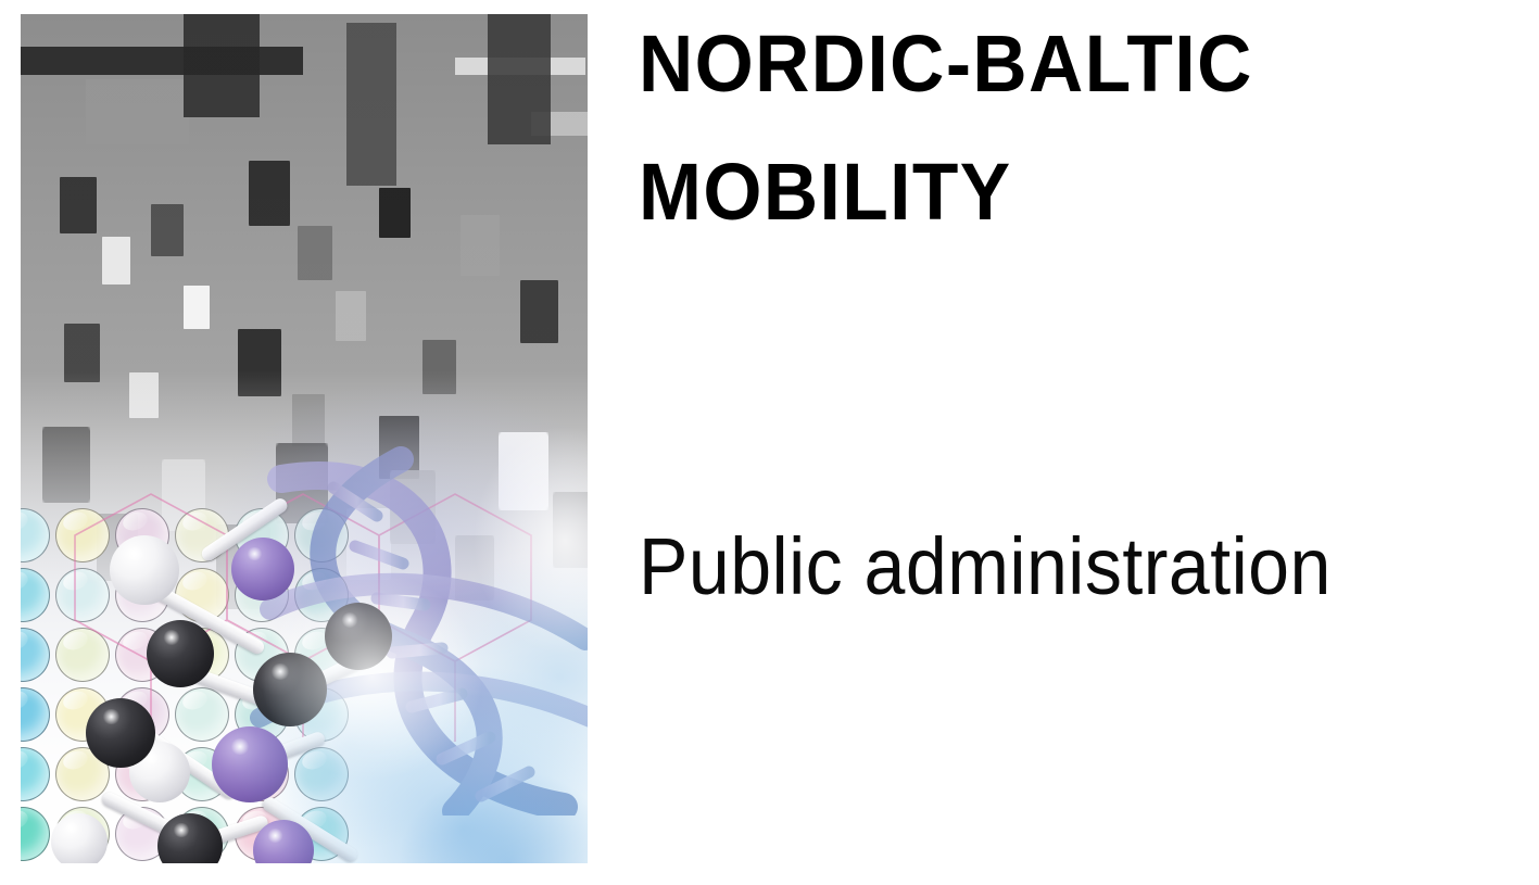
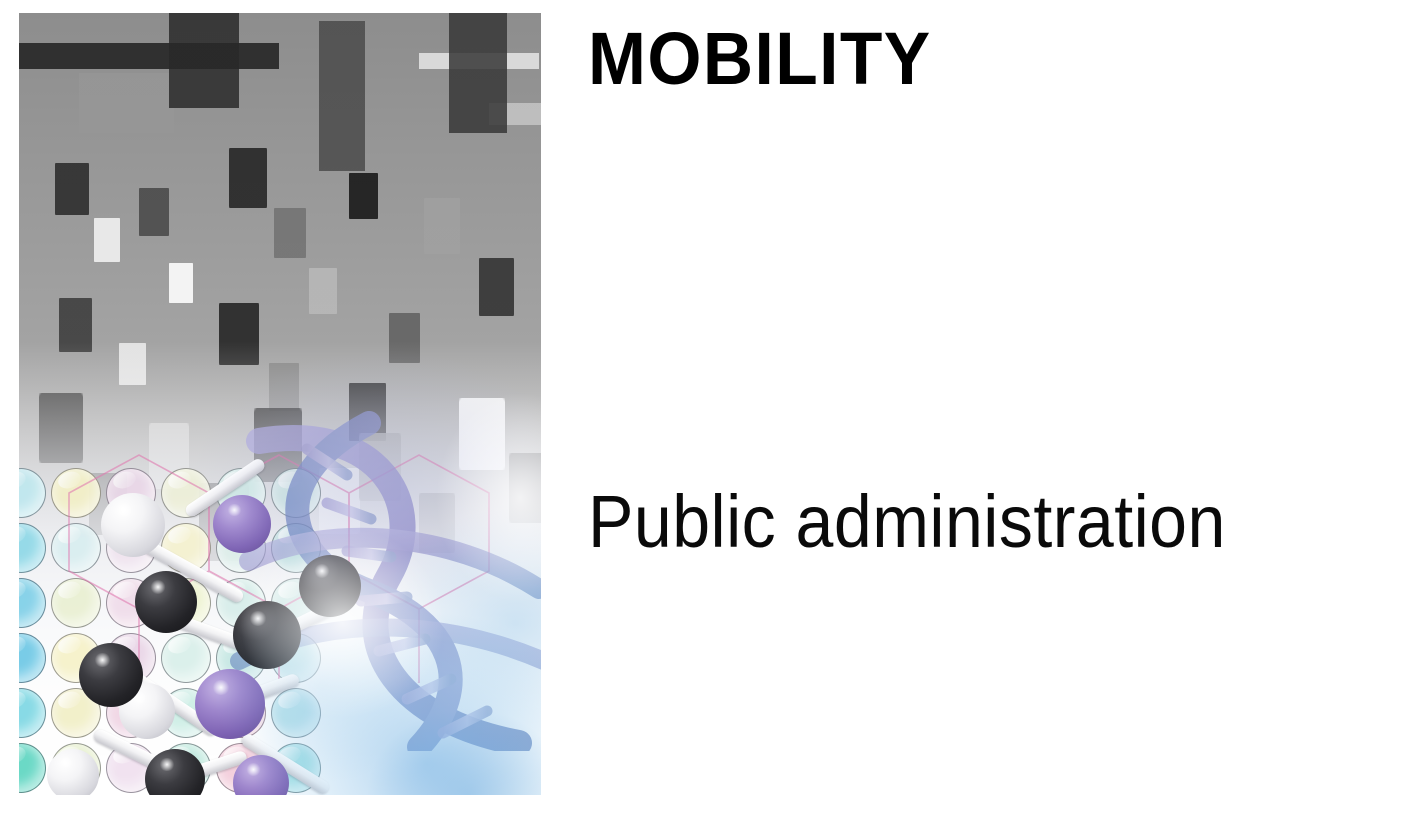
- NORDIC-BALTIC
  MOBILITY
  Public administration
